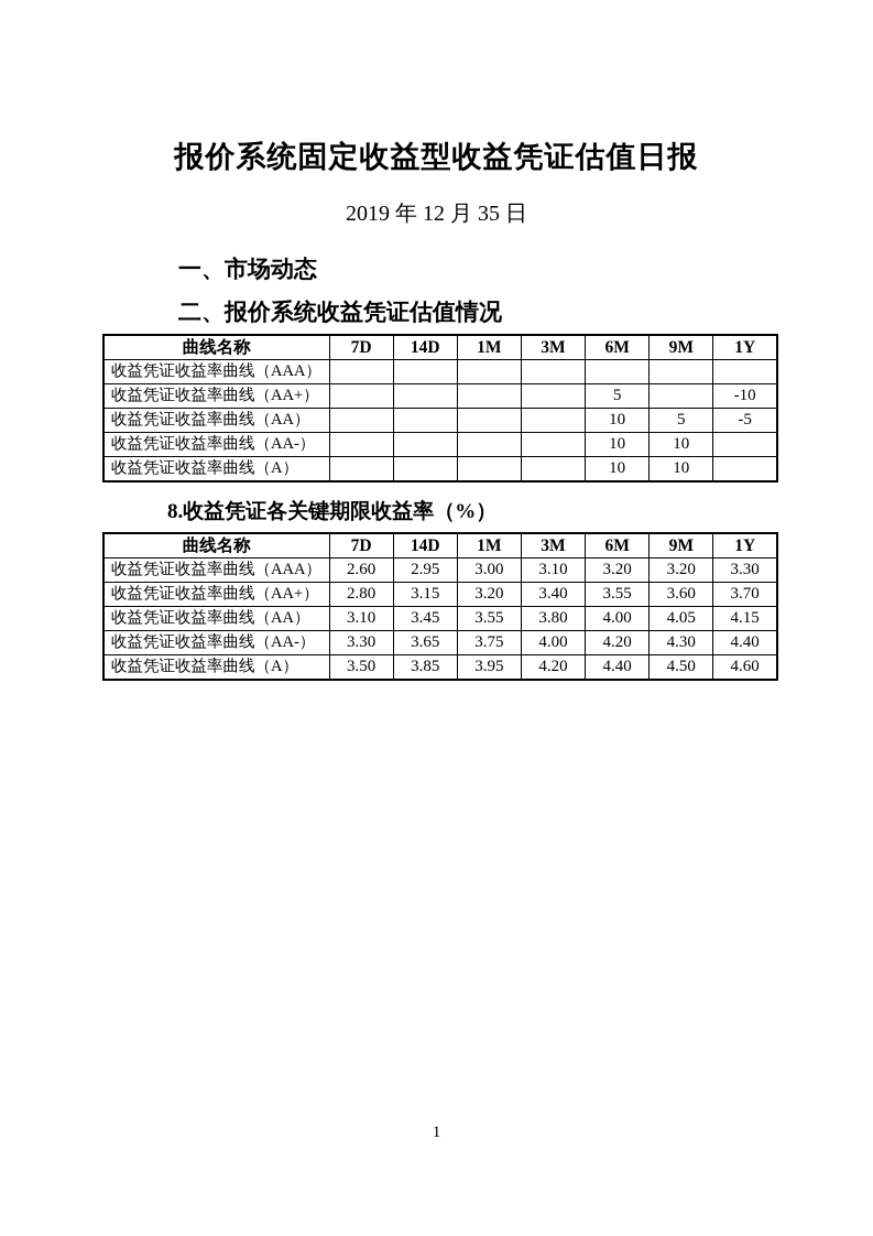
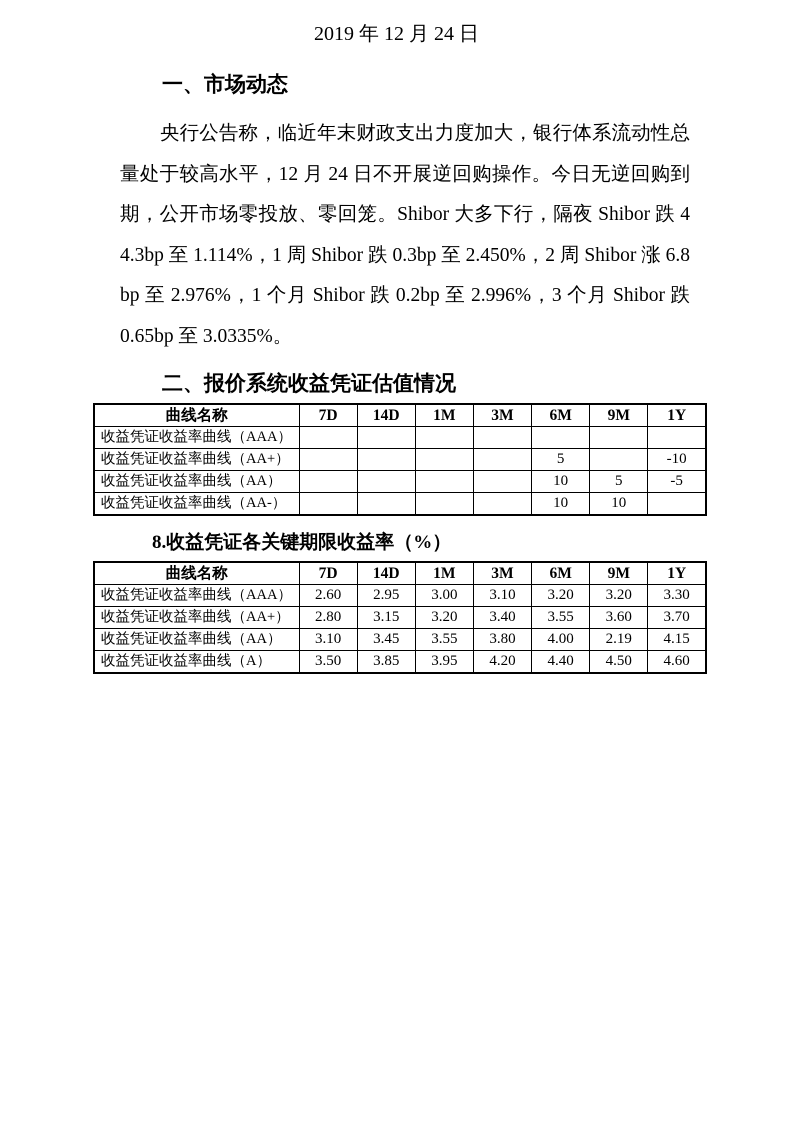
- 报价系统固定收益型收益凭证估值日报
- 2019 年 12 月 35 日
+ 2019 年 12 月 24 日
  一、市场动态
+ 央行公告称，临近年末财政支出力度加大，银行体系流动性总量处于较高水平，12 月 24 日不开展逆回购操作。今日无逆回购到期，公开市场零投放、零回笼。Shibor 大多下行，隔夜 Shibor 跌 44.3bp 至 1.114%，1 周 Shibor 跌 0.3bp 至 2.450%，2 周 Shibor 涨 6.8bp 至 2.976%，1 个月 Shibor 跌 0.2bp 至 2.996%，3 个月 Shibor 跌 0.65bp 至 3.0335%。
  二、报价系统收益凭证估值情况
  曲线名称	7D	14D	1M	3M	6M	9M	1Y
  收益凭证收益率曲线（AAA）
  收益凭证收益率曲线（AA+）					5		-10
  收益凭证收益率曲线（AA）					10	5	-5
  收益凭证收益率曲线（AA-）					10	10
- 收益凭证收益率曲线（A）					10	10
  8.收益凭证各关键期限收益率（%）
  曲线名称	7D	14D	1M	3M	6M	9M	1Y
  收益凭证收益率曲线（AAA）	2.60	2.95	3.00	3.10	3.20	3.20	3.30
  收益凭证收益率曲线（AA+）	2.80	3.15	3.20	3.40	3.55	3.60	3.70
- 收益凭证收益率曲线（AA）	3.10	3.45	3.55	3.80	4.00	4.05	4.15
+ 收益凭证收益率曲线（AA）	3.10	3.45	3.55	3.80	4.00	2.19	4.15
- 收益凭证收益率曲线（AA-）	3.30	3.65	3.75	4.00	4.20	4.30	4.40
  收益凭证收益率曲线（A）	3.50	3.85	3.95	4.20	4.40	4.50	4.60
- 1
